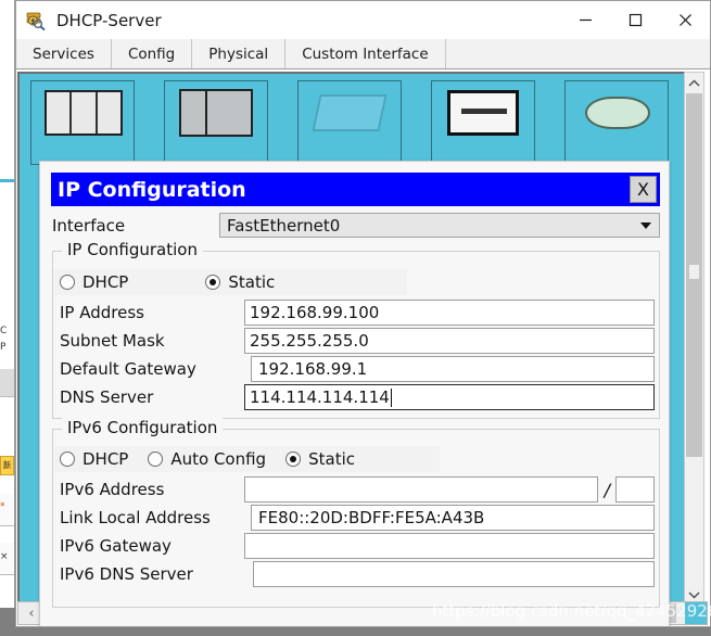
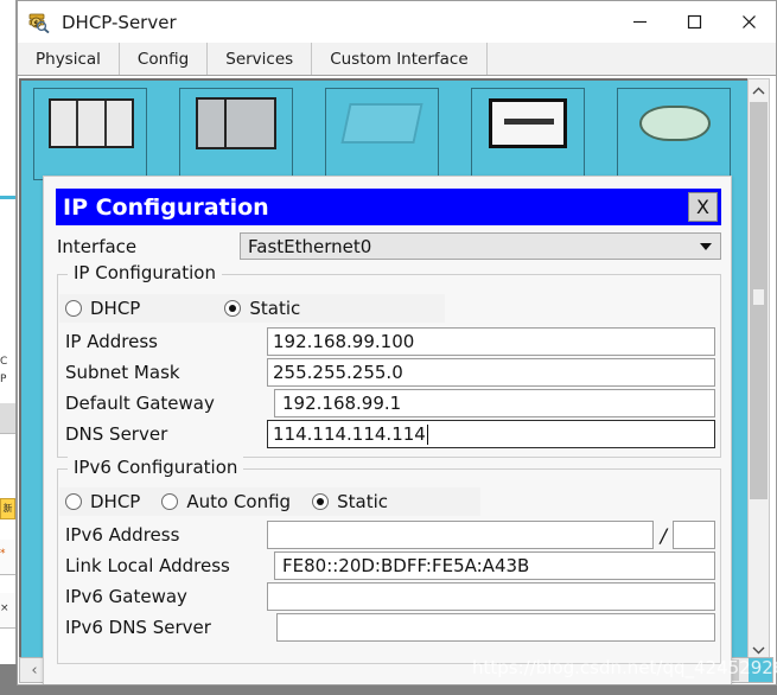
  C
  P
  新
  *
  ×
  $
  DHCP-Server
- Services
+ Physical
  Config
- Physical
+ Services
  Custom Interface
  ‹
  IP Configuration
  X
  Interface
  FastEthernet0
  IP Configuration
  DHCP
  Static
  IP Address
  192.168.99.100
  Subnet Mask
  255.255.255.0
  Default Gateway
  192.168.99.1
  DNS Server
  114.114.114.114
  IPv6 Configuration
  DHCP
  Auto Config
  Static
  IPv6 Address
  /
  Link Local Address
  FE80::20D:BDFF:FE5A:A43B
  IPv6 Gateway
  IPv6 DNS Server
  https://blog.csdn.net/qq_4245292
